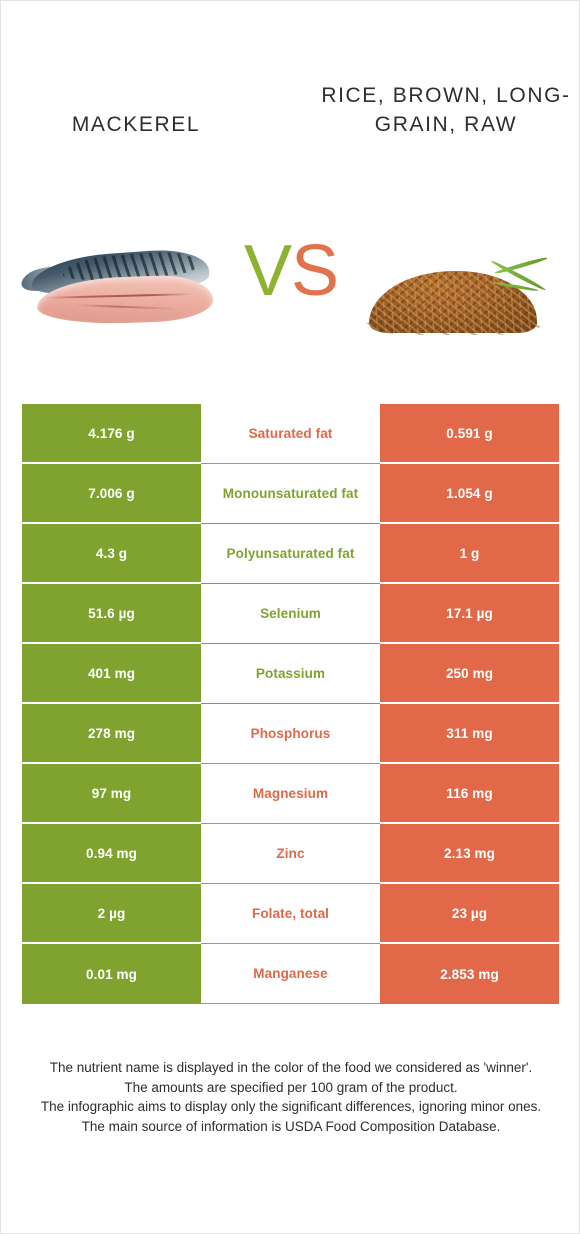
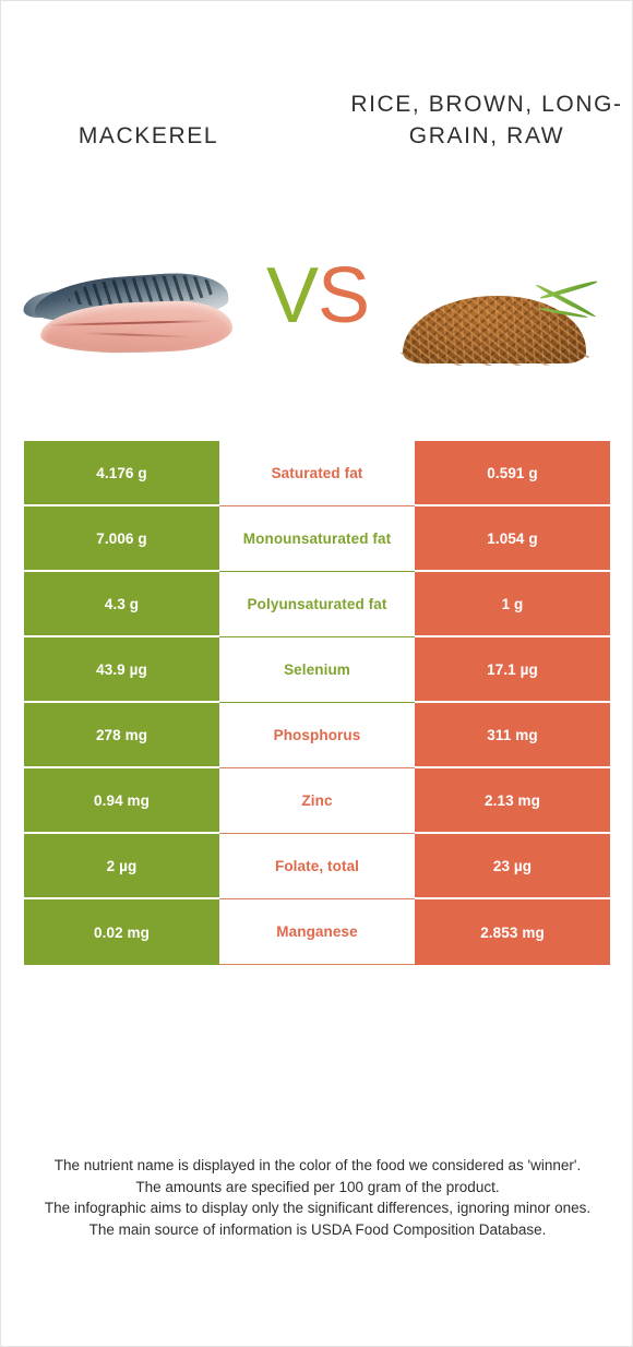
  MACKEREL
  RICE, BROWN, LONG-GRAIN, RAW
  VS
  4.176 g
  Saturated fat
  0.591 g
  7.006 g
  Monounsaturated fat
  1.054 g
  4.3 g
  Polyunsaturated fat
  1 g
- 51.6 µg
+ 43.9 µg
  Selenium
  17.1 µg
- 401 mg
- Potassium
- 250 mg
  278 mg
  Phosphorus
  311 mg
- 97 mg
- Magnesium
- 116 mg
  0.94 mg
  Zinc
  2.13 mg
  2 µg
  Folate, total
  23 µg
- 0.01 mg
+ 0.02 mg
  Manganese
  2.853 mg
  The nutrient name is displayed in the color of the food we considered as 'winner'.
  The amounts are specified per 100 gram of the product.
  The infographic aims to display only the significant differences, ignoring minor ones.
  The main source of information is USDA Food Composition Database.
